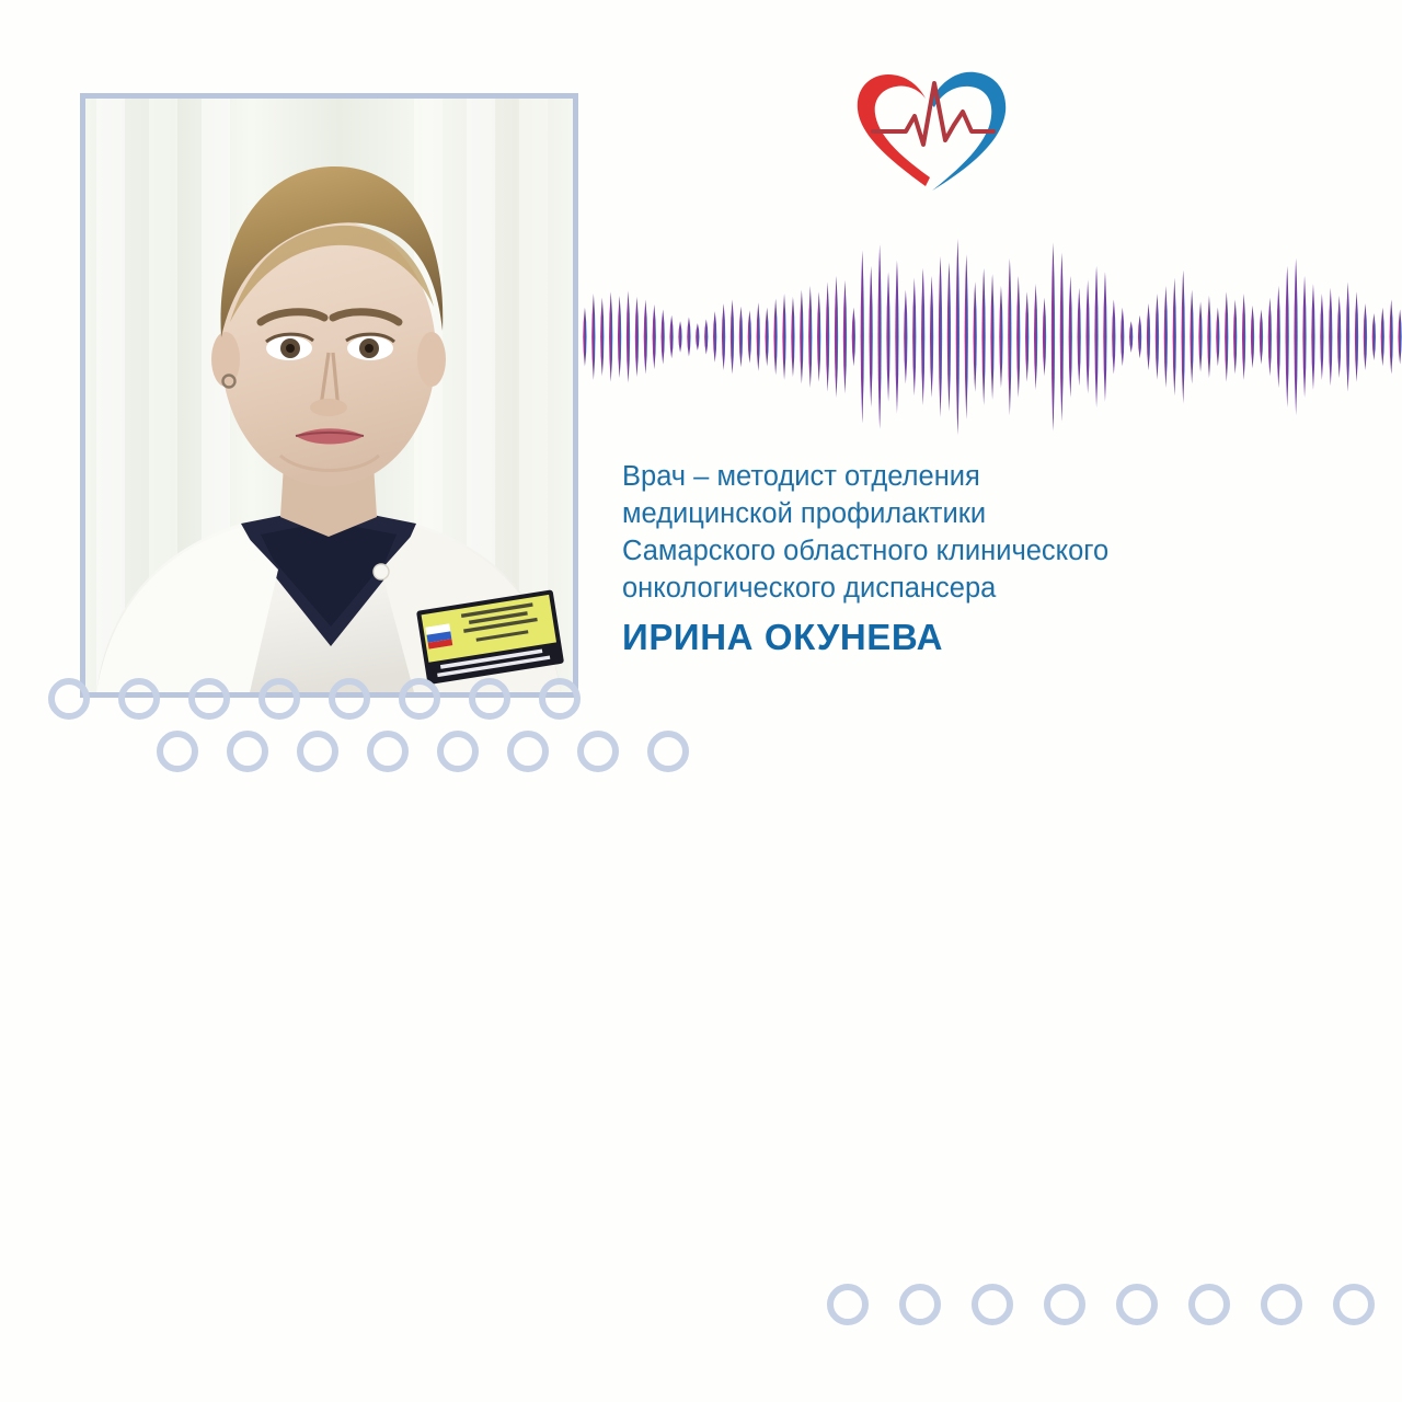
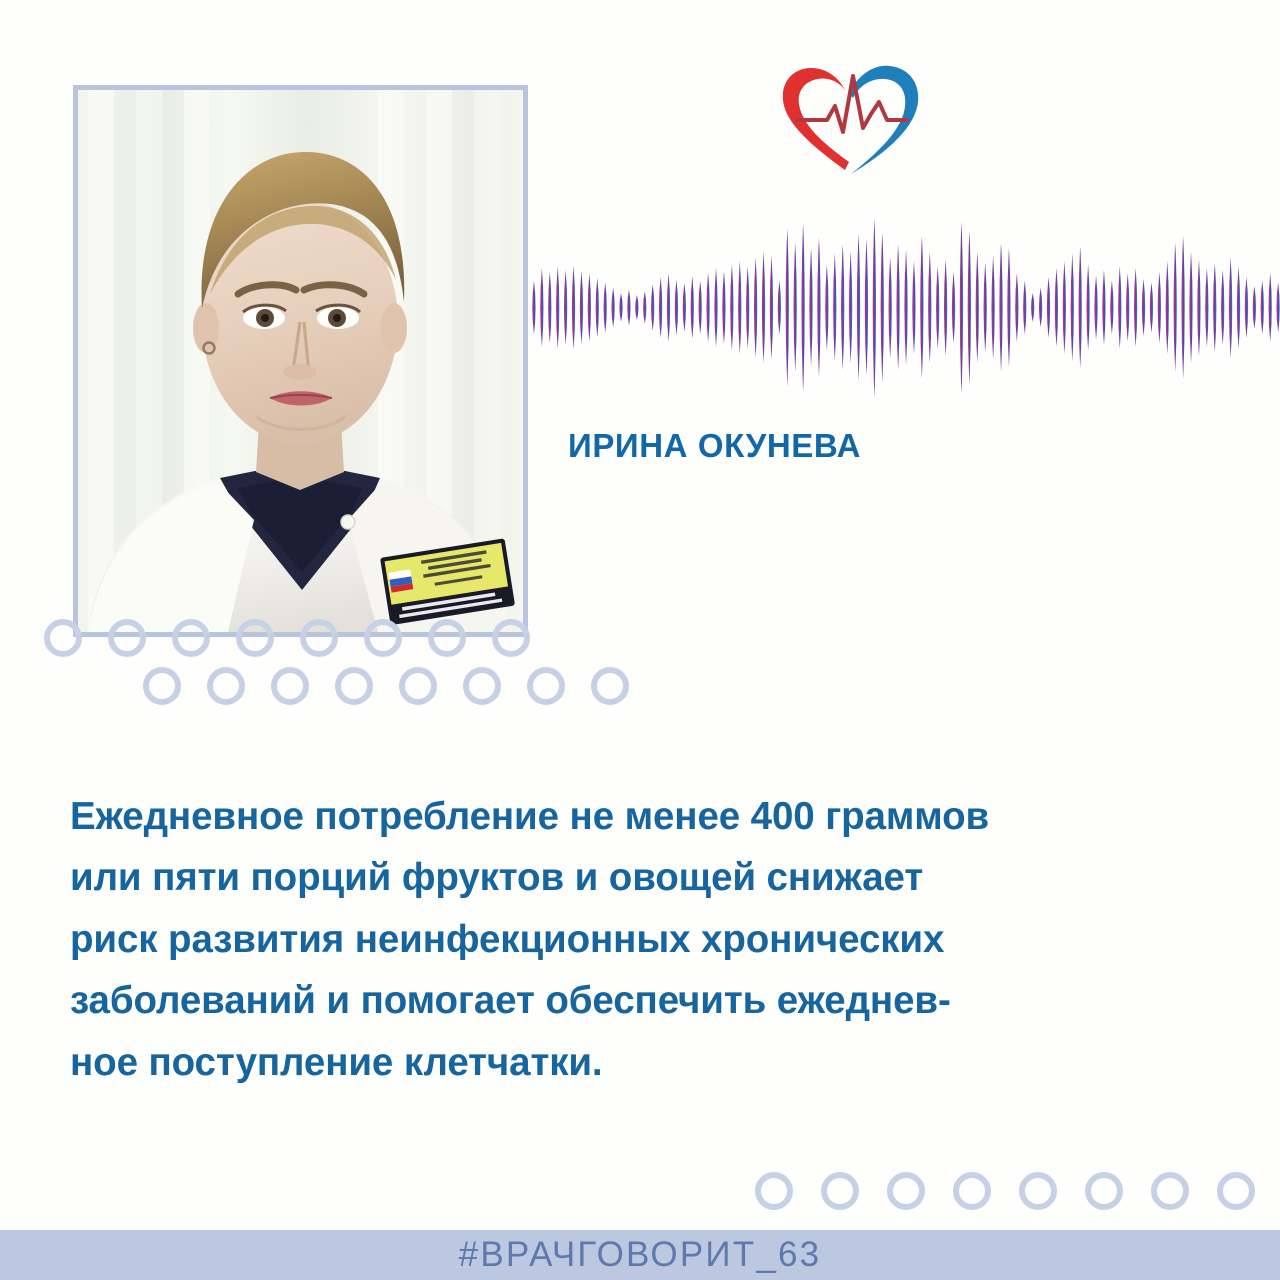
- Врач – методист отделения
- медицинской профилактики
- Самарского областного клинического
- онкологического диспансера
  ИРИНА ОКУНЕВА
+ Ежедневное потребление не менее 400 граммов
+ или пяти порций фруктов и овощей снижает
+ риск развития неинфекционных хронических
+ заболеваний и помогает обеспечить ежеднев-
+ ное поступление клетчатки.
+ #ВРАЧГОВОРИТ_63
